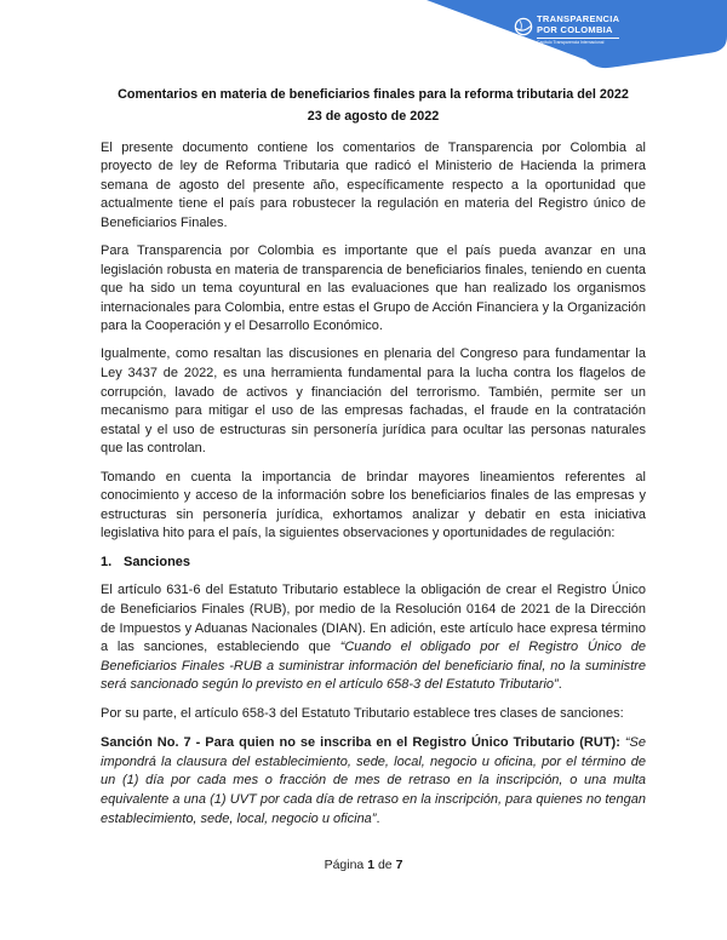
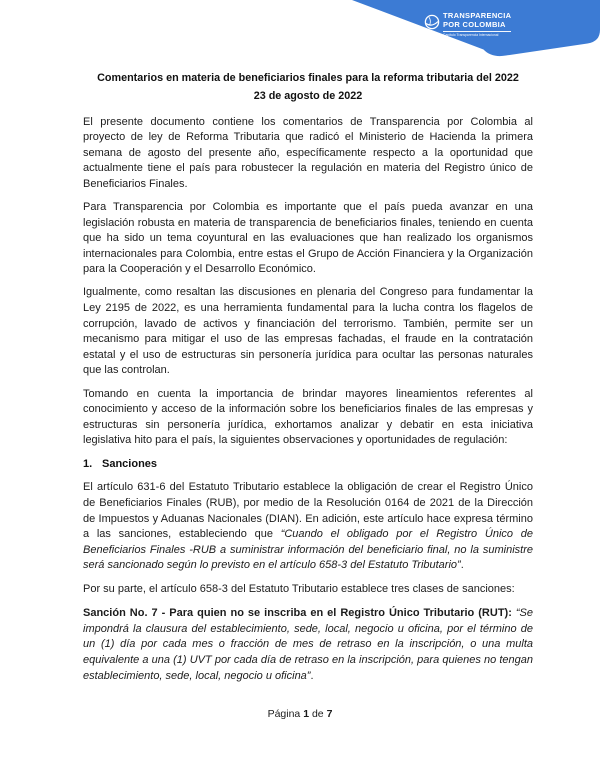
  TRANSPARENCIA
  POR COLOMBIA
  Comentarios en materia de beneficiarios finales para la reforma tributaria del 2022
  23 de agosto de 2022
  El presente documento contiene los comentarios de Transparencia por Colombia al proyecto de ley de Reforma Tributaria que radicó el Ministerio de Hacienda la primera semana de agosto del presente año, específicamente respecto a la oportunidad que actualmente tiene el país para robustecer la regulación en materia del Registro único de Beneficiarios Finales.
  Para Transparencia por Colombia es importante que el país pueda avanzar en una legislación robusta en materia de transparencia de beneficiarios finales, teniendo en cuenta que ha sido un tema coyuntural en las evaluaciones que han realizado los organismos internacionales para Colombia, entre estas el Grupo de Acción Financiera y la Organización para la Cooperación y el Desarrollo Económico.
- Igualmente, como resaltan las discusiones en plenaria del Congreso para fundamentar la Ley 3437 de 2022, es una herramienta fundamental para la lucha contra los flagelos de corrupción, lavado de activos y financiación del terrorismo. También, permite ser un mecanismo para mitigar el uso de las empresas fachadas, el fraude en la contratación estatal y el uso de estructuras sin personería jurídica para ocultar las personas naturales que las controlan.
+ Igualmente, como resaltan las discusiones en plenaria del Congreso para fundamentar la Ley 2195 de 2022, es una herramienta fundamental para la lucha contra los flagelos de corrupción, lavado de activos y financiación del terrorismo. También, permite ser un mecanismo para mitigar el uso de las empresas fachadas, el fraude en la contratación estatal y el uso de estructuras sin personería jurídica para ocultar las personas naturales que las controlan.
  Tomando en cuenta la importancia de brindar mayores lineamientos referentes al conocimiento y acceso de la información sobre los beneficiarios finales de las empresas y estructuras sin personería jurídica, exhortamos analizar y debatir en esta iniciativa legislativa hito para el país, la siguientes observaciones y oportunidades de regulación:
  1.
  Sanciones
  El artículo 631-6 del Estatuto Tributario establece la obligación de crear el Registro Único de Beneficiarios Finales (RUB), por medio de la Resolución 0164 de 2021 de la Dirección de Impuestos y Aduanas Nacionales (DIAN). En adición, este artículo hace expresa término a las sanciones, estableciendo que “Cuando el obligado por el Registro Único de Beneficiarios Finales -RUB a suministrar información del beneficiario final, no la suministre será sancionado según lo previsto en el artículo 658-3 del Estatuto Tributario”.
  Por su parte, el artículo 658-3 del Estatuto Tributario establece tres clases de sanciones:
  Sanción No. 7 - Para quien no se inscriba en el Registro Único Tributario (RUT): “Se impondrá la clausura del establecimiento, sede, local, negocio u oficina, por el término de un (1) día por cada mes o fracción de mes de retraso en la inscripción, o una multa equivalente a una (1) UVT por cada día de retraso en la inscripción, para quienes no tengan establecimiento, sede, local, negocio u oficina”.
  Página 1 de 7
